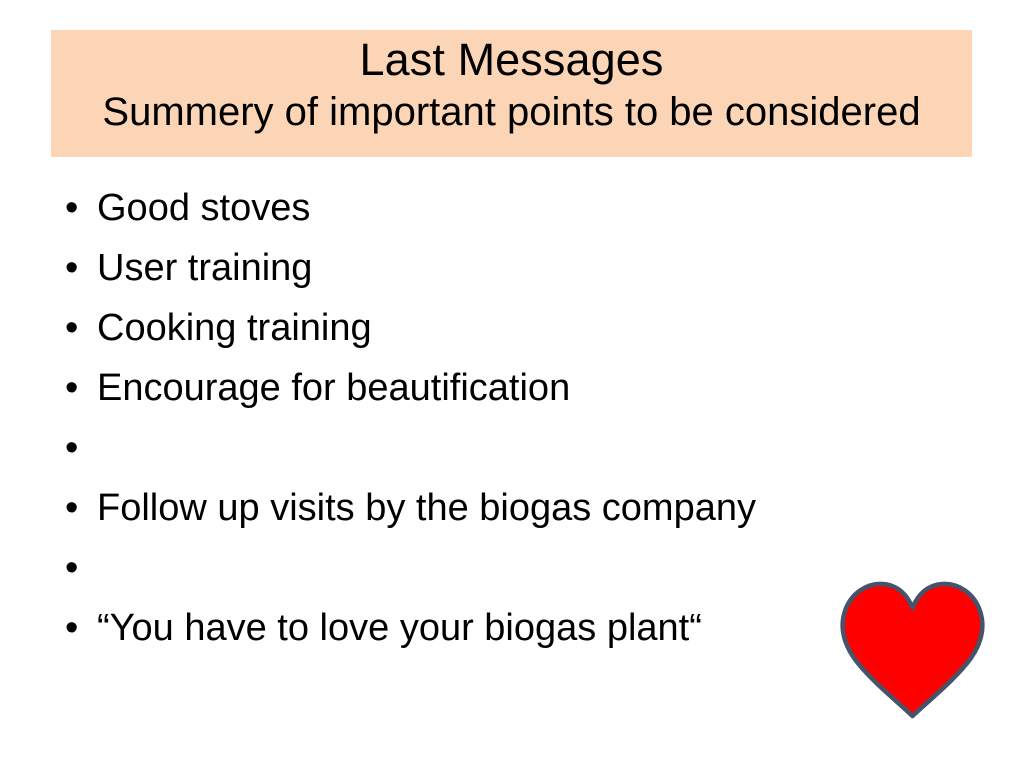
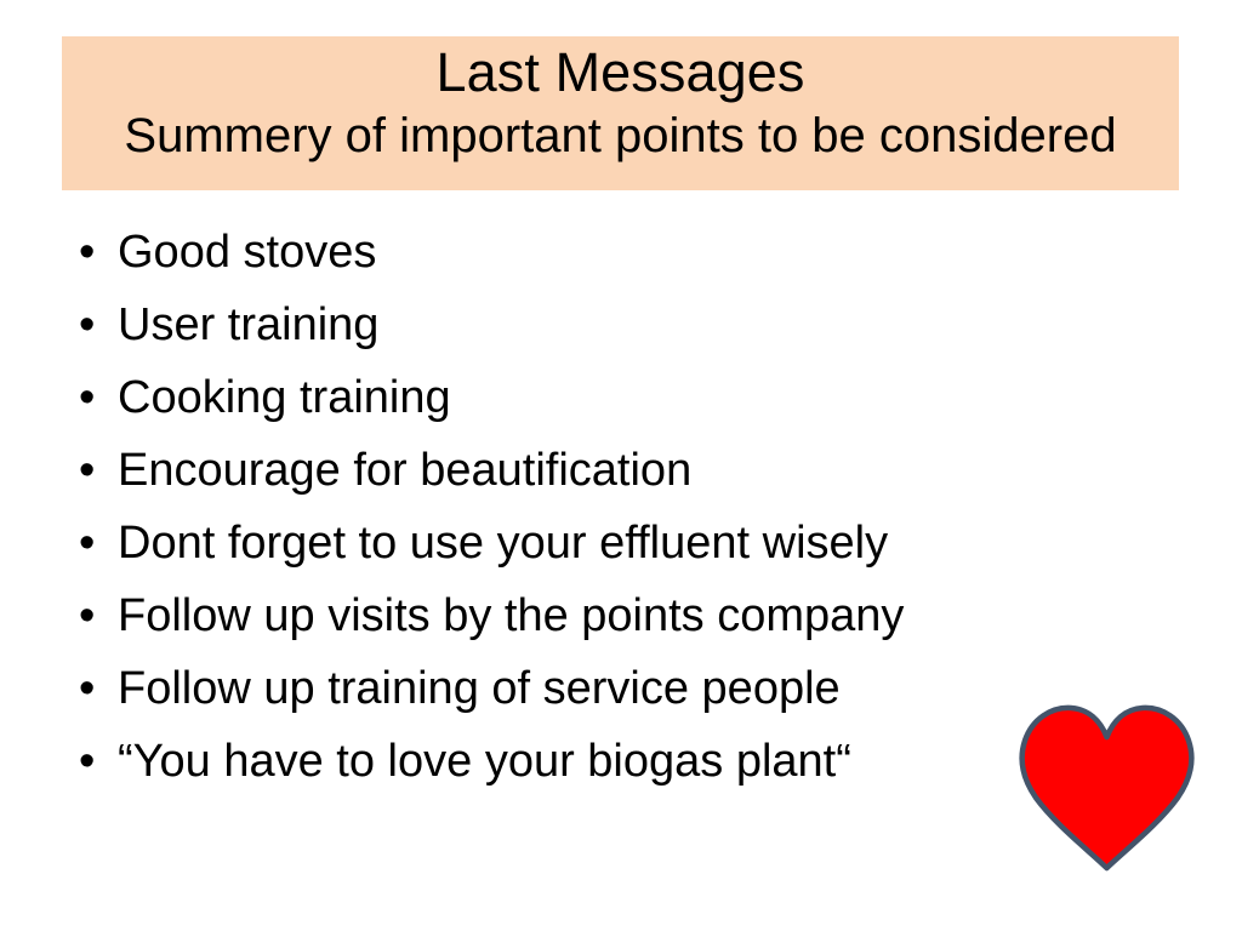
  Last Messages
  Summery of important points to be considered
  •
  Good stoves
  •
  User training
  •
  Cooking training
  •
  Encourage for beautification
  •
+ Dont forget to use your effluent wisely
  •
- Follow up visits by the biogas company
+ Follow up visits by the points company
  •
+ Follow up training of service people
  •
  “You have to love your biogas plant“
